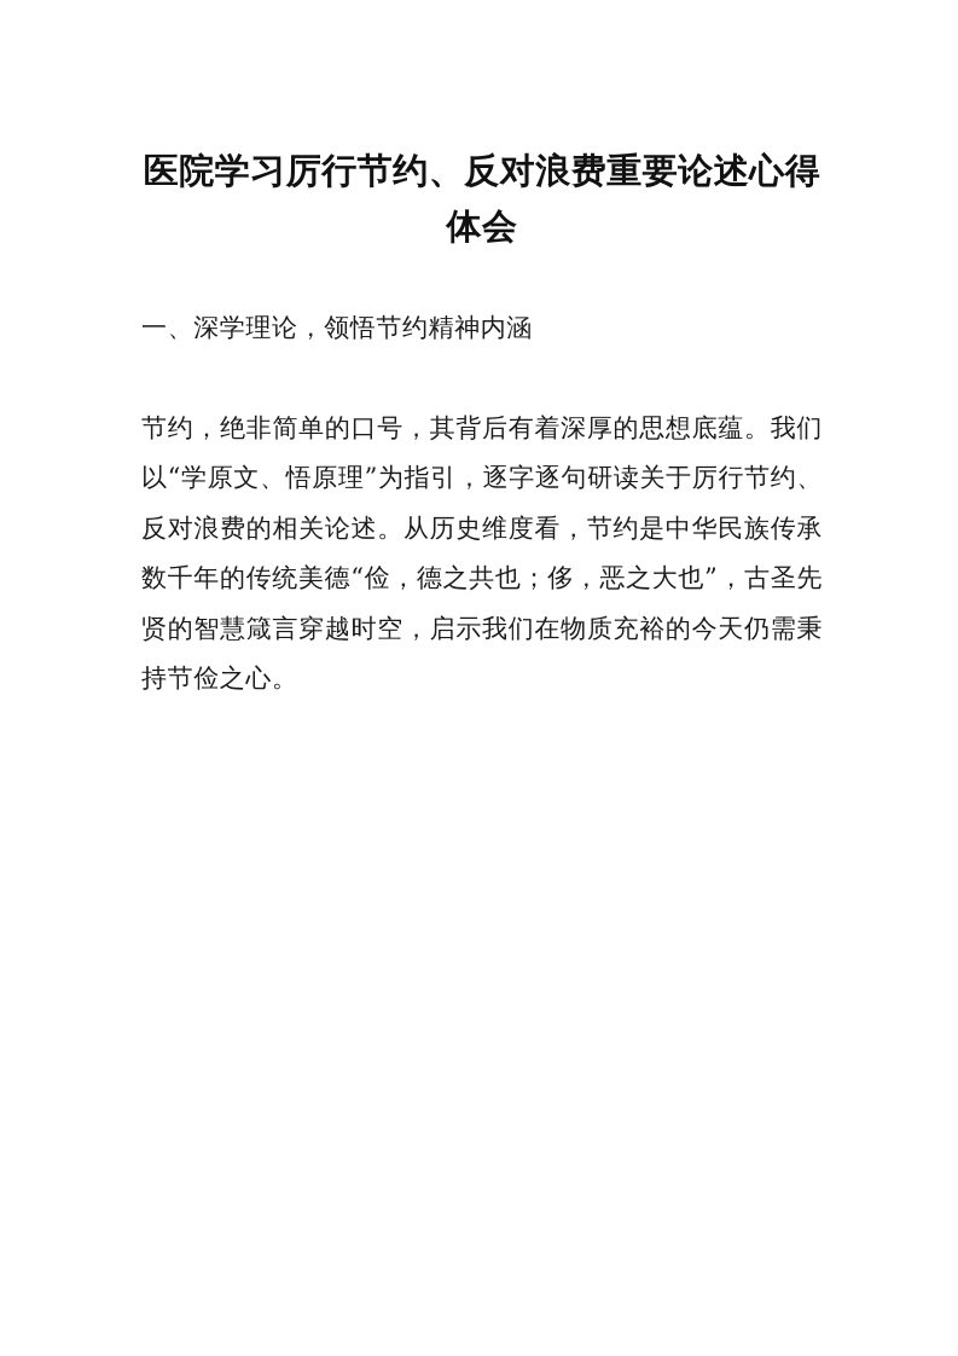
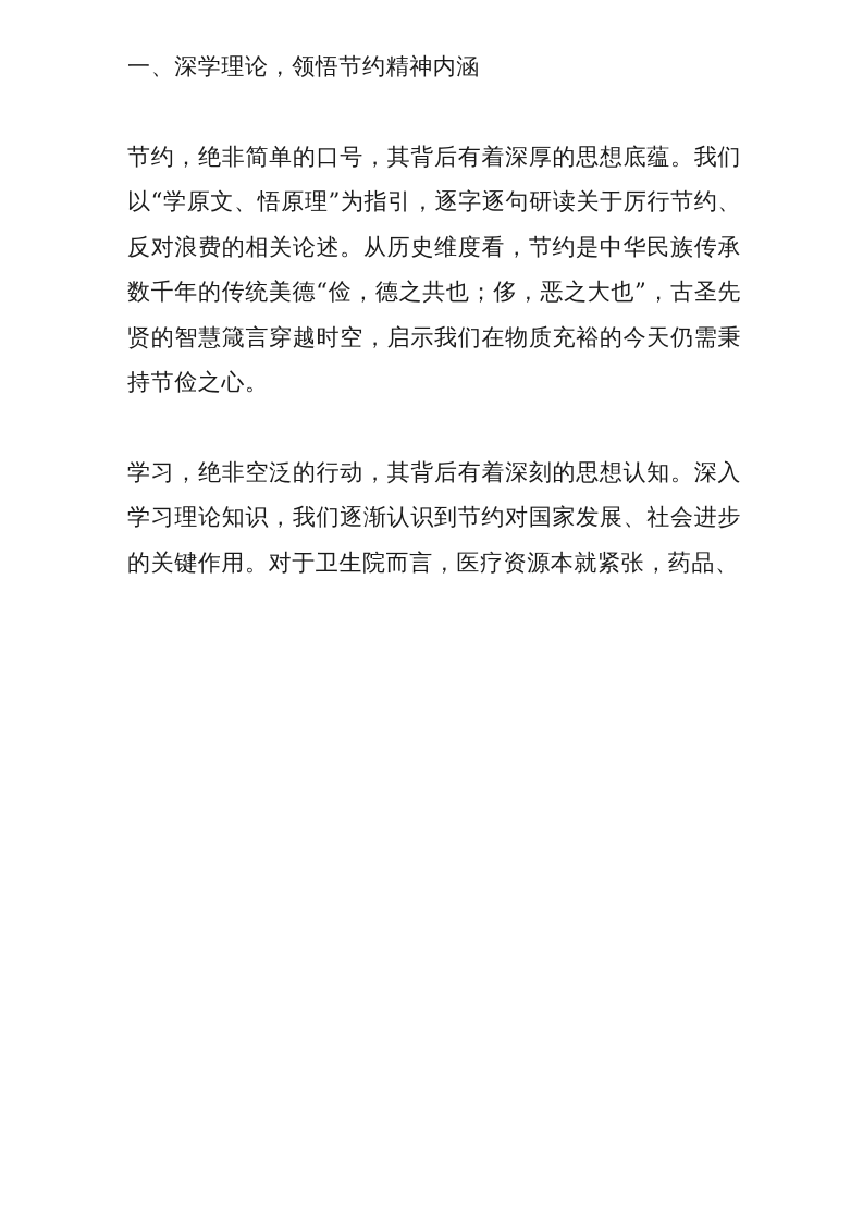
- 医院学习厉行节约、反对浪费重要论述心得体会
  一、深学理论，领悟节约精神内涵
  节约，绝非简单的口号，其背后有着深厚的思想底蕴。我们以“学原文、悟原理”为指引，逐字逐句研读关于厉行节约、反对浪费的相关论述。从历史维度看，节约是中华民族传承数千年的传统美德“俭，德之共也；侈，恶之大也”，古圣先贤的智慧箴言穿越时空，启示我们在物质充裕的今天仍需秉持节俭之心。
+ 学习，绝非空泛的行动，其背后有着深刻的思想认知。深入学习理论知识，我们逐渐认识到节约对国家发展、社会进步的关键作用。对于卫生院而言，医疗资源本就紧张，药品、
